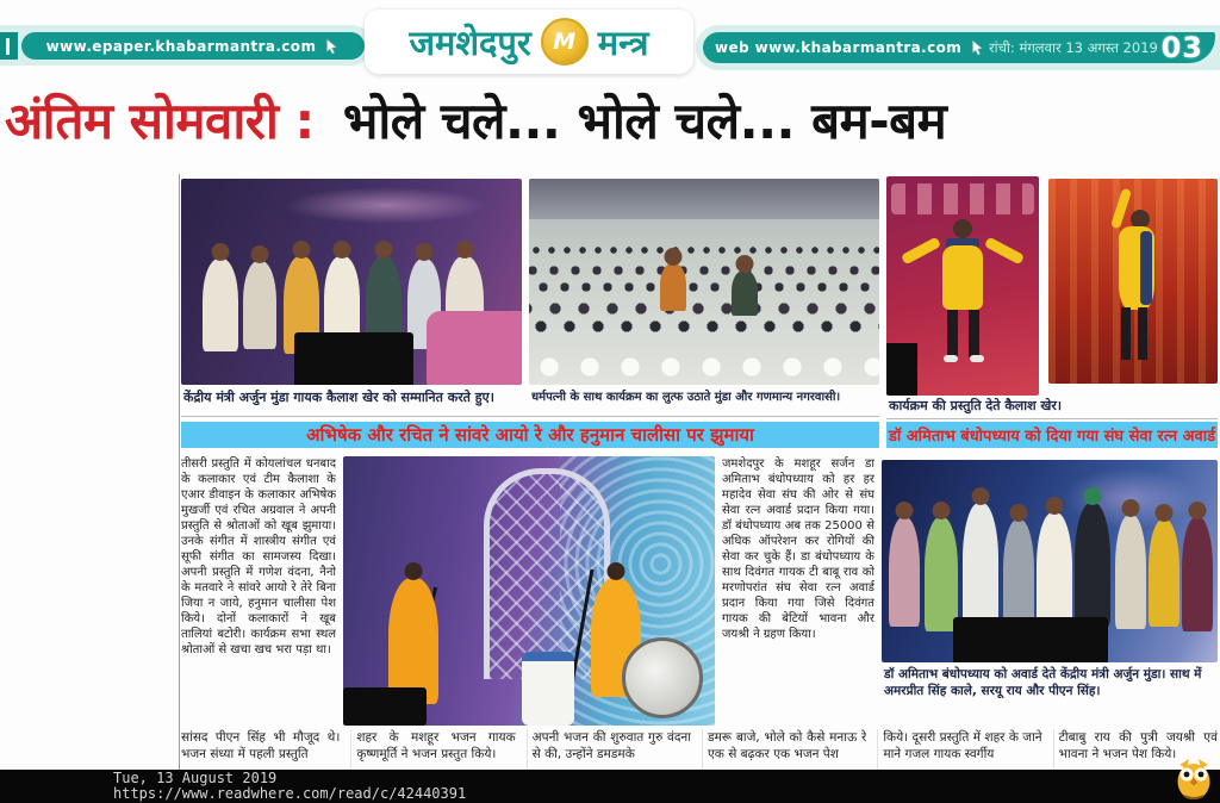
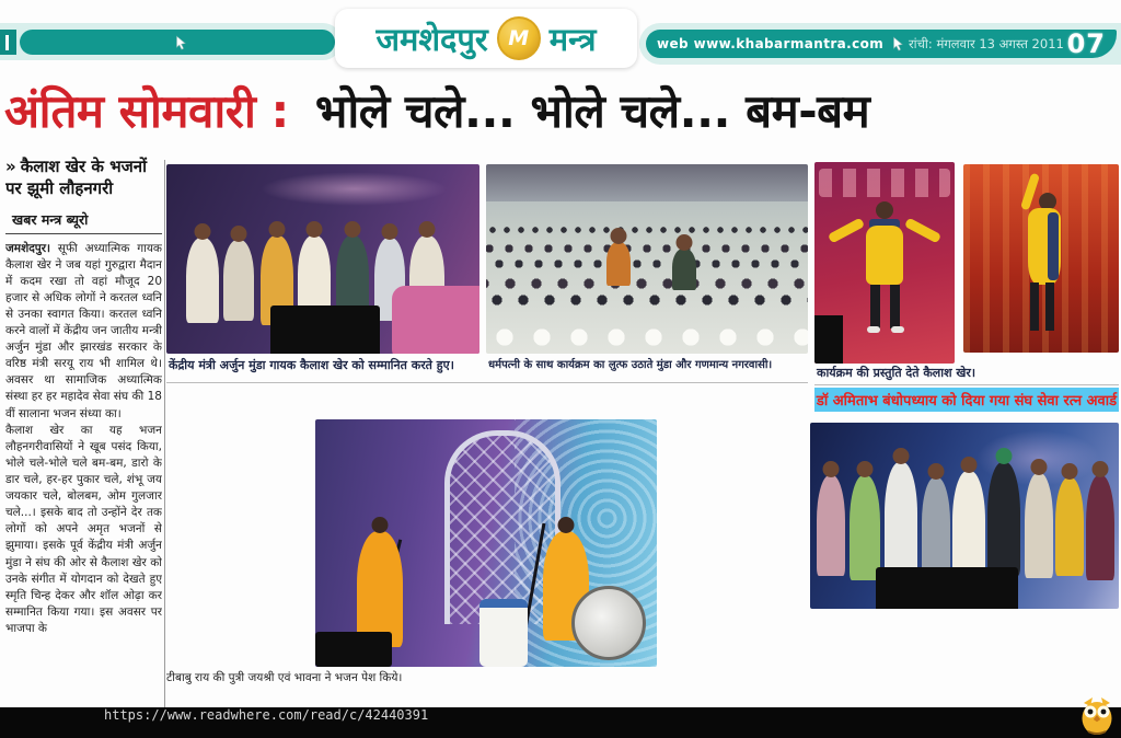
- www.epaper.khabarmantra.com
  जमशेदपुर
  M
  मन्त्र
  web www.khabarmantra.com
- रांची: मंगलवार 13 अगस्त 2019
+ रांची: मंगलवार 13 अगस्त 2011
- 03
+ 07
  अंतिम सोमवारी : भोले चले... भोले चले... बम-बम
+ » कैलाश खेर के भजनों पर झूमी लौहनगरी
+ खबर मन्त्र ब्यूरो
+ जमशेदपुर। सूफी अध्यात्मिक गायक कैलाश खेर ने जब यहां गुरुद्वारा मैदान में कदम रखा तो वहां मौजूद 20 हजार से अधिक लोगों ने करतल ध्वनि से उनका स्वागत किया। करतल ध्वनि करने वालों में केंद्रीय जन जातीय मन्त्री अर्जुन मुंडा और झारखंड सरकार के वरिष्ठ मंत्री सरयू राय भी शामिल थे। अवसर था सामाजिक अध्यात्मिक संस्था हर हर महादेव सेवा संघ की 18 वीं सालाना भजन संध्या का।
+ कैलाश खेर का यह भजन लौहनगरीवासियों ने खूब पसंद किया, भोले चले-भोले चले बम-बम, डारो के डार चले, हर-हर पुकार चले, शंभू जय जयकार चले, बोलबम, ओम गुलजार चले...। इसके बाद तो उन्होंने देर तक लोगों को अपने अमृत भजनों से झुमाया। इसके पूर्व केंद्रीय मंत्री अर्जुन मुंडा ने संघ की ओर से कैलाश खेर को उनके संगीत में योगदान को देखते हुए स्मृति चिन्ह देकर और शॉल ओढ़ा कर सम्मानित किया गया। इस अवसर पर भाजपा के
  केंद्रीय मंत्री अर्जुन मुंडा गायक कैलाश खेर को सम्मानित करते हुए।
  धर्मपत्नी के साथ कार्यक्रम का लुत्फ उठाते मुंडा और गणमान्य नगरवासी।
  कार्यक्रम की प्रस्तुति देते कैलाश खेर।
- अभिषेक और रचित ने सांवरे आयो रे और हनुमान चालीसा पर झुमाया
  डॉ अमिताभ बंधोपध्याय को दिया गया संघ सेवा रत्न अवार्ड
- तीसरी प्रस्तुति में कोयलांचल धनबाद के कलाकार एवं टीम कैलाशा के एआर डीवाइन के कलाकार अभिषेक मुखर्जी एवं रचित अग्रवाल ने अपनी प्रस्तुति से श्रोताओं को खूब झुमाया। उनके संगीत में शास्त्रीय संगीत एवं सूफी संगीत का सामजस्य दिखा। अपनी प्रस्तुति में गणेश वंदना, नैनो के मतवारे ने सांवरे आयो रे तेरे बिना जिया न जाये, हनुमान चालीसा पेश किये। दोनों कलाकारों ने खूब तालियां बटोरी। कार्यक्रम सभा स्थल श्रोताओं से खचा खच भरा पड़ा था।
- जमशेदपुर के मशहूर सर्जन डा अमिताभ बंधोपध्याय को हर हर महादेव सेवा संघ की ओर से संघ सेवा रत्न अवार्ड प्रदान किया गया। डॉ बंधोपध्याय अब तक 25000 से अधिक ऑपरेशन कर रोगियों की सेवा कर चुके हैं। डा बंधोपध्याय के साथ दिवंगत गायक टी बाबू राव को मरणोपरांत संघ सेवा रत्न अवार्ड प्रदान किया गया जिसे दिवंगत गायक की बेटियों भावना और जयश्री ने ग्रहण किया।
- डॉ अमिताभ बंधोपध्याय को अवार्ड देते केंद्रीय मंत्री अर्जुन मुंडा। साथ में अमरप्रीत सिंह काले, सरयू राय और पीएन सिंह।
- सांसद पीएन सिंह भी मौजूद थे। भजन संध्या में पहली प्रस्तुति
- शहर के मशहूर भजन गायक कृष्णमूर्ति ने भजन प्रस्तुत किये।
- अपनी भजन की शुरुवात गुरु वंदना से की, उन्होंने डमडमके
- डमरू बाजे, भोले को कैसे मनाऊ रे एक से बढ़कर एक भजन पेश
- किये। दूसरी प्रस्तुति में शहर के जाने माने गजल गायक स्वर्गीय
  टीबाबु राय की पुत्री जयश्री एवं भावना ने भजन पेश किये।
- Tue, 13 August 2019
  https://www.readwhere.com/read/c/42440391
